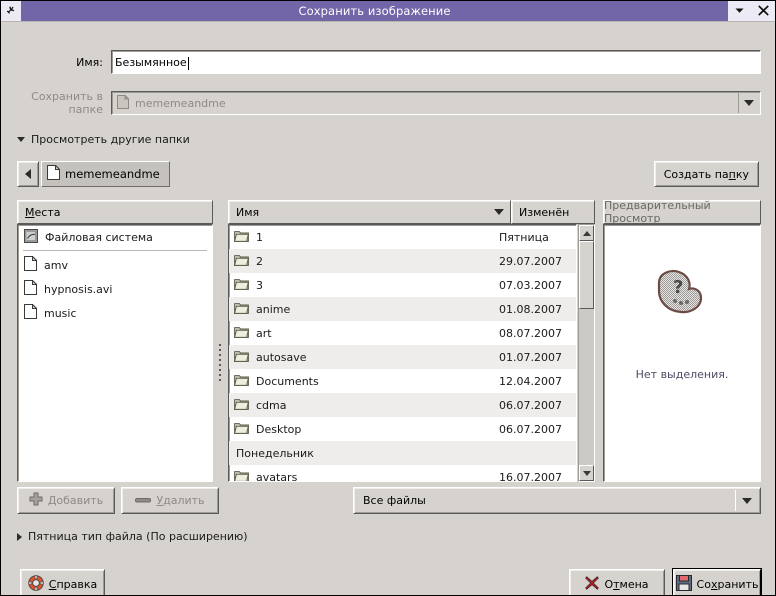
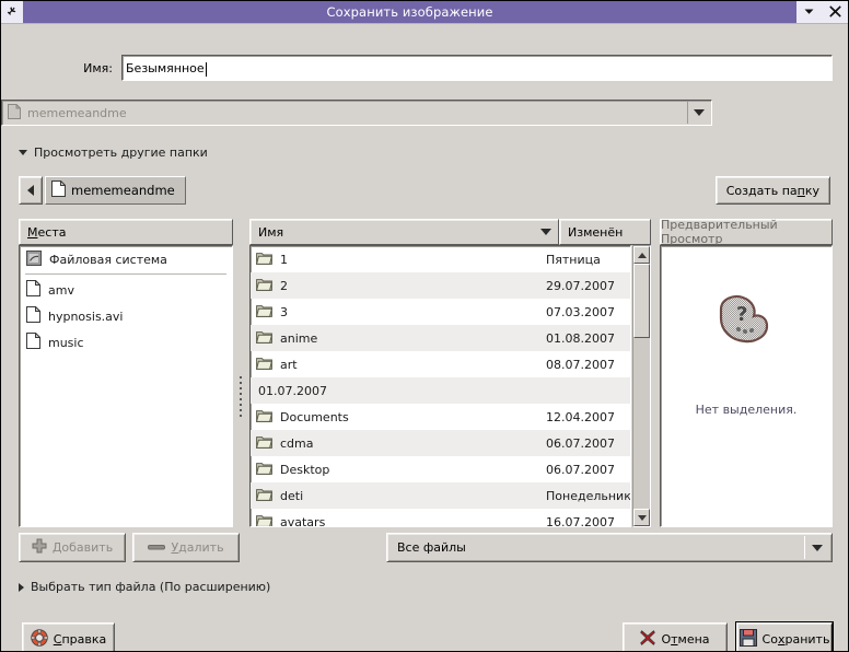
  Сохранить изображение
  Имя:
  Безымянное
- Сохранить в папке
  mememeandme
  Просмотреть другие папки
  mememeandme
  Создать папку
  Места
  Файловая система
  amv
  hypnosis.avi
  music
  Имя
  Изменён
  1
  Пятница
  2
  29.07.2007
  3
  07.03.2007
  anime
  01.08.2007
  art
  08.07.2007
- autosave
  01.07.2007
  Documents
  12.04.2007
  cdma
  06.07.2007
  Desktop
  06.07.2007
+ deti
  Понедельник
  avatars
  16.07.2007
  Предварительный Просмотр
  ?
  Нет выделения.
  Добавить
  Удалить
  Все файлы
- Пятница тип файла (По расширению)
+ Выбрать тип файла (По расширению)
  Справка
  Отмена
  Сохранить
